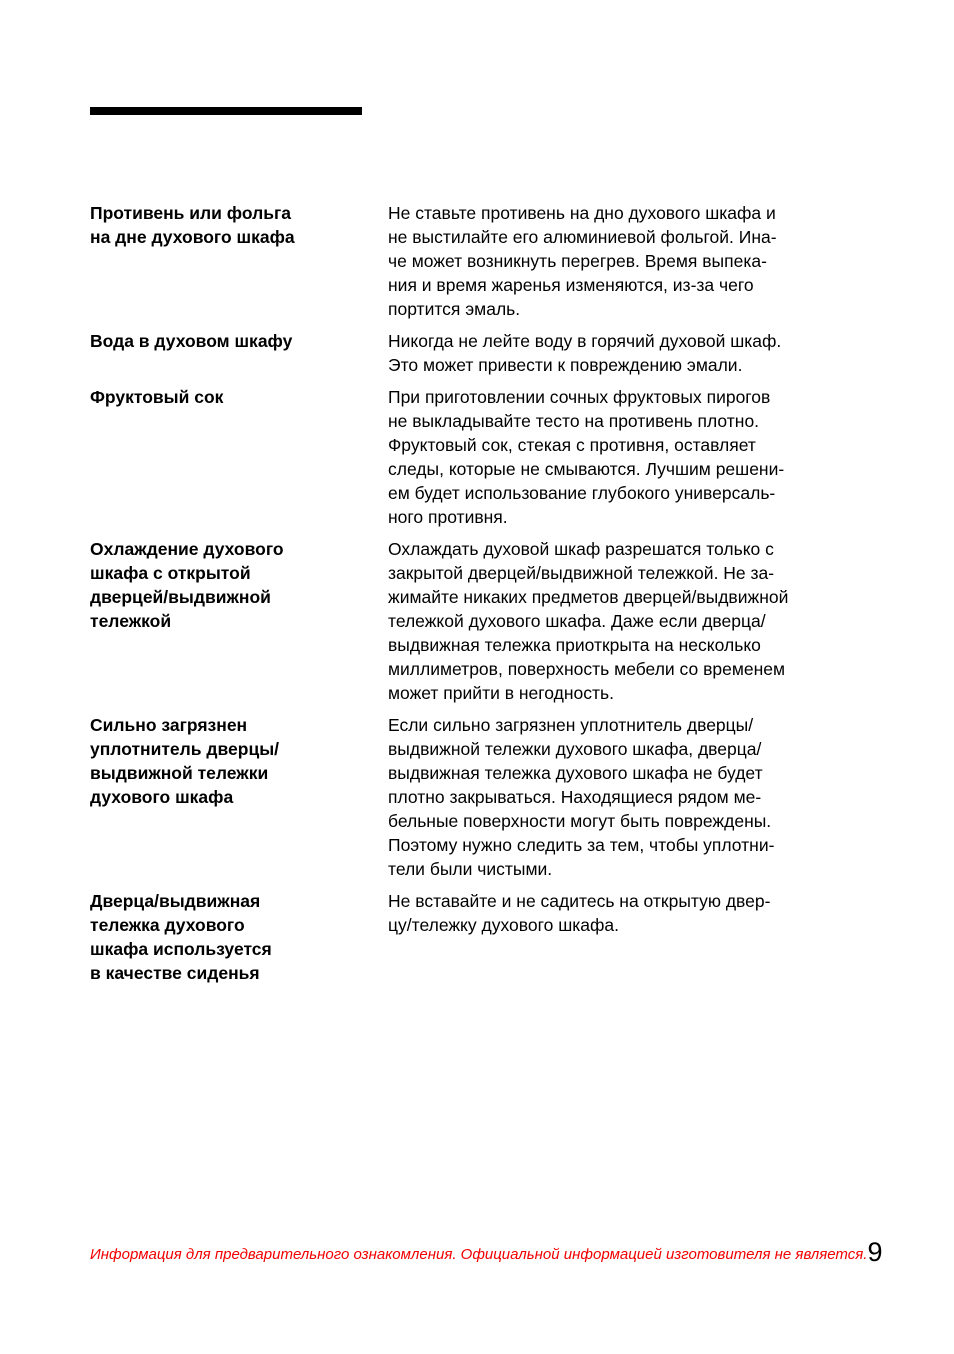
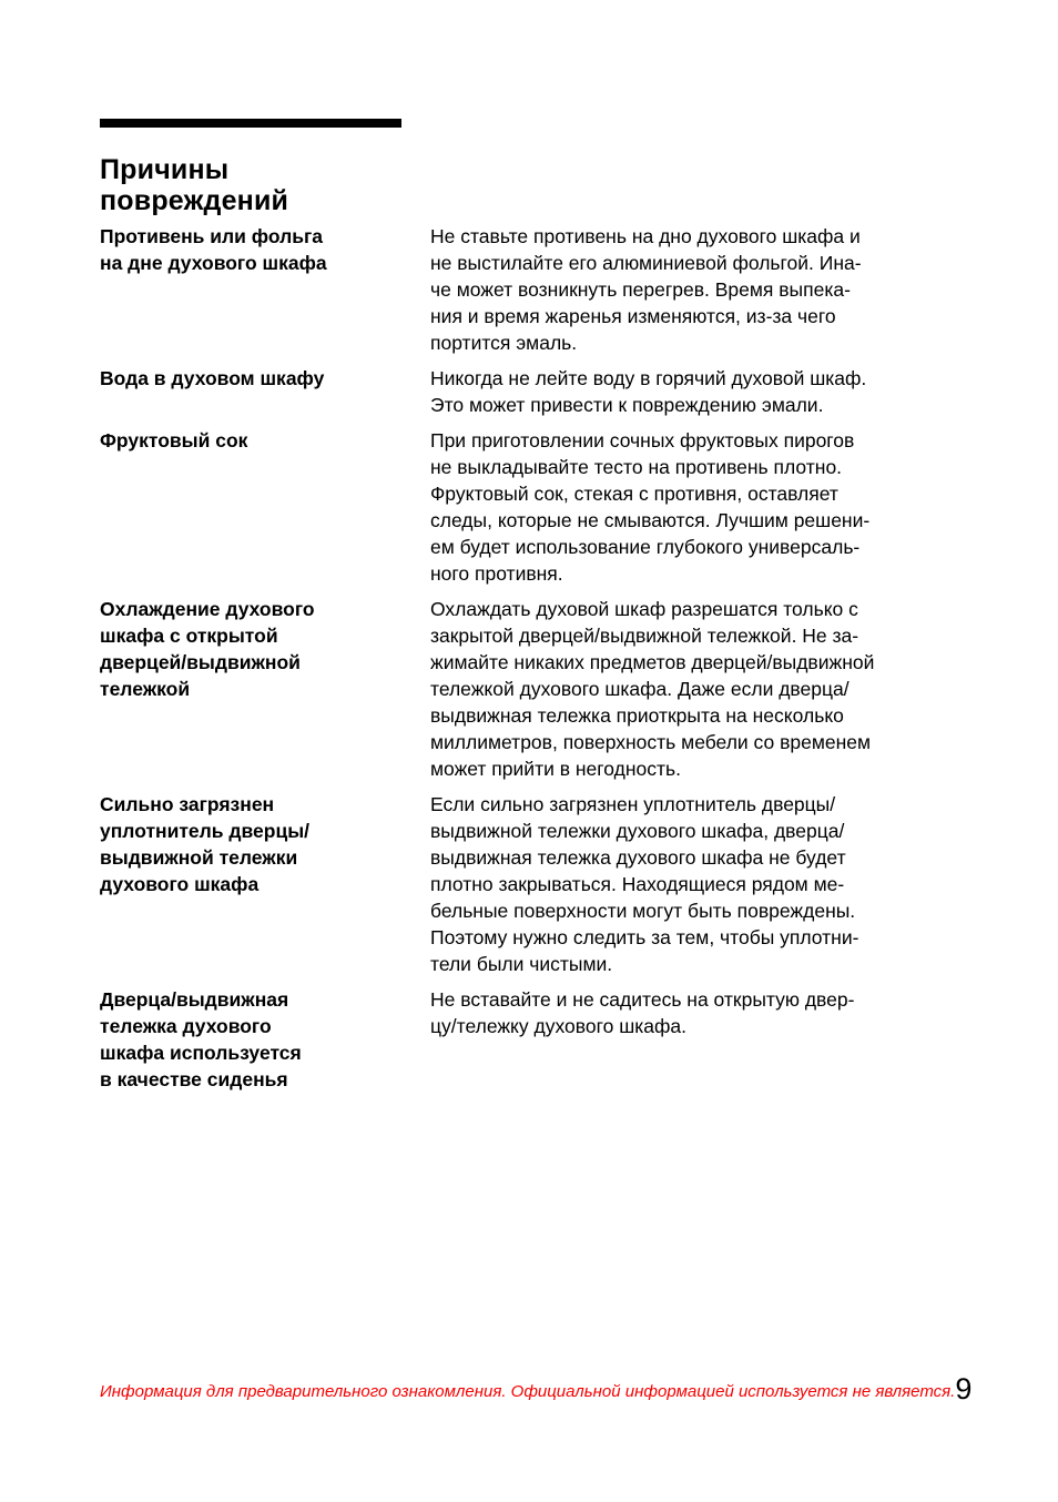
+ Причины
+ повреждений
  Противень или фольга
  на дне духового шкафа
  Не ставьте противень на дно духового шкафа и
  не выстилайте его алюминиевой фольгой. Ина-
  че может возникнуть перегрев. Время выпека-
  ния и время жаренья изменяются, из-за чего
  портится эмаль.
  Вода в духовом шкафу
  Никогда не лейте воду в горячий духовой шкаф.
  Это может привести к повреждению эмали.
  Фруктовый сок
  При приготовлении сочных фруктовых пирогов
  не выкладывайте тесто на противень плотно.
  Фруктовый сок, стекая с противня, оставляет
  следы, которые не смываются. Лучшим решени-
  ем будет использование глубокого универсаль-
  ного противня.
  Охлаждение духового
  шкафа с открытой
  дверцей/выдвижной
  тележкой
  Охлаждать духовой шкаф разрешатся только с
  закрытой дверцей/выдвижной тележкой. Не за-
  жимайте никаких предметов дверцей/выдвижной
  тележкой духового шкафа. Даже если дверца/
  выдвижная тележка приоткрыта на несколько
  миллиметров, поверхность мебели со временем
  может прийти в негодность.
  Сильно загрязнен
  уплотнитель дверцы/
  выдвижной тележки
  духового шкафа
  Если сильно загрязнен уплотнитель дверцы/
  выдвижной тележки духового шкафа, дверца/
  выдвижная тележка духового шкафа не будет
  плотно закрываться. Находящиеся рядом ме-
  бельные поверхности могут быть повреждены.
  Поэтому нужно следить за тем, чтобы уплотни-
  тели были чистыми.
  Дверца/выдвижная
  тележка духового
  шкафа используется
  в качестве сиденья
  Не вставайте и не садитесь на открытую двер-
  цу/тележку духового шкафа.
- Информация для предварительного ознакомления. Официальной информацией изготовителя не является.
+ Информация для предварительного ознакомления. Официальной информацией используется не является.
  9
